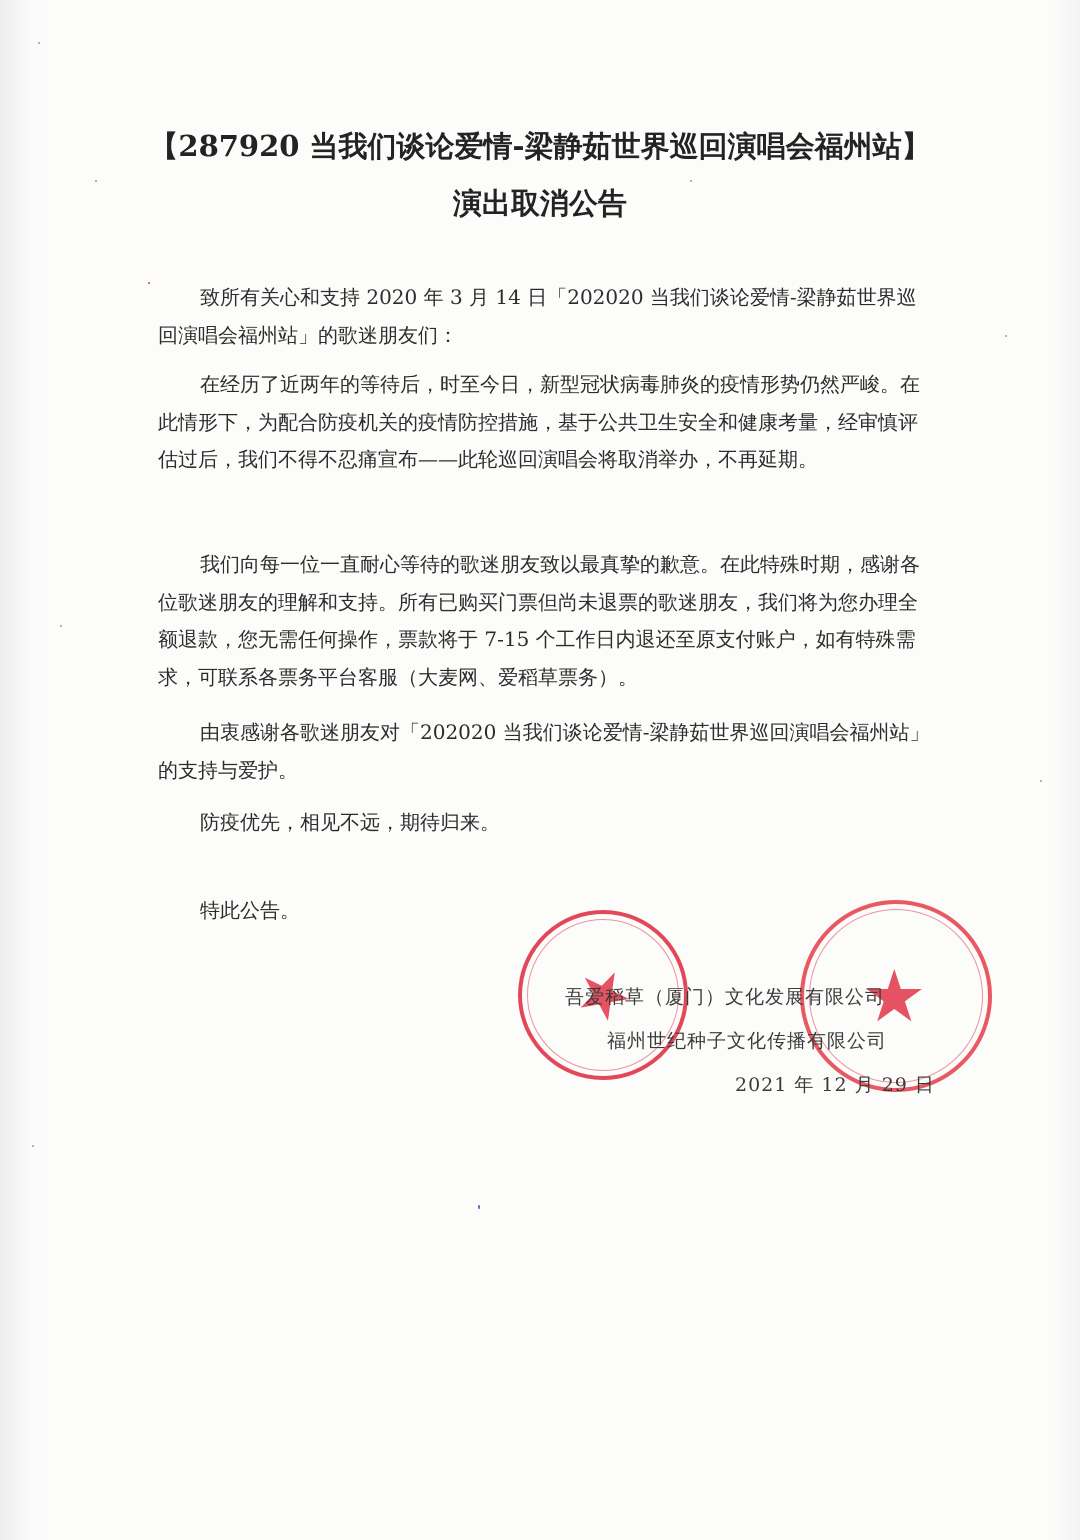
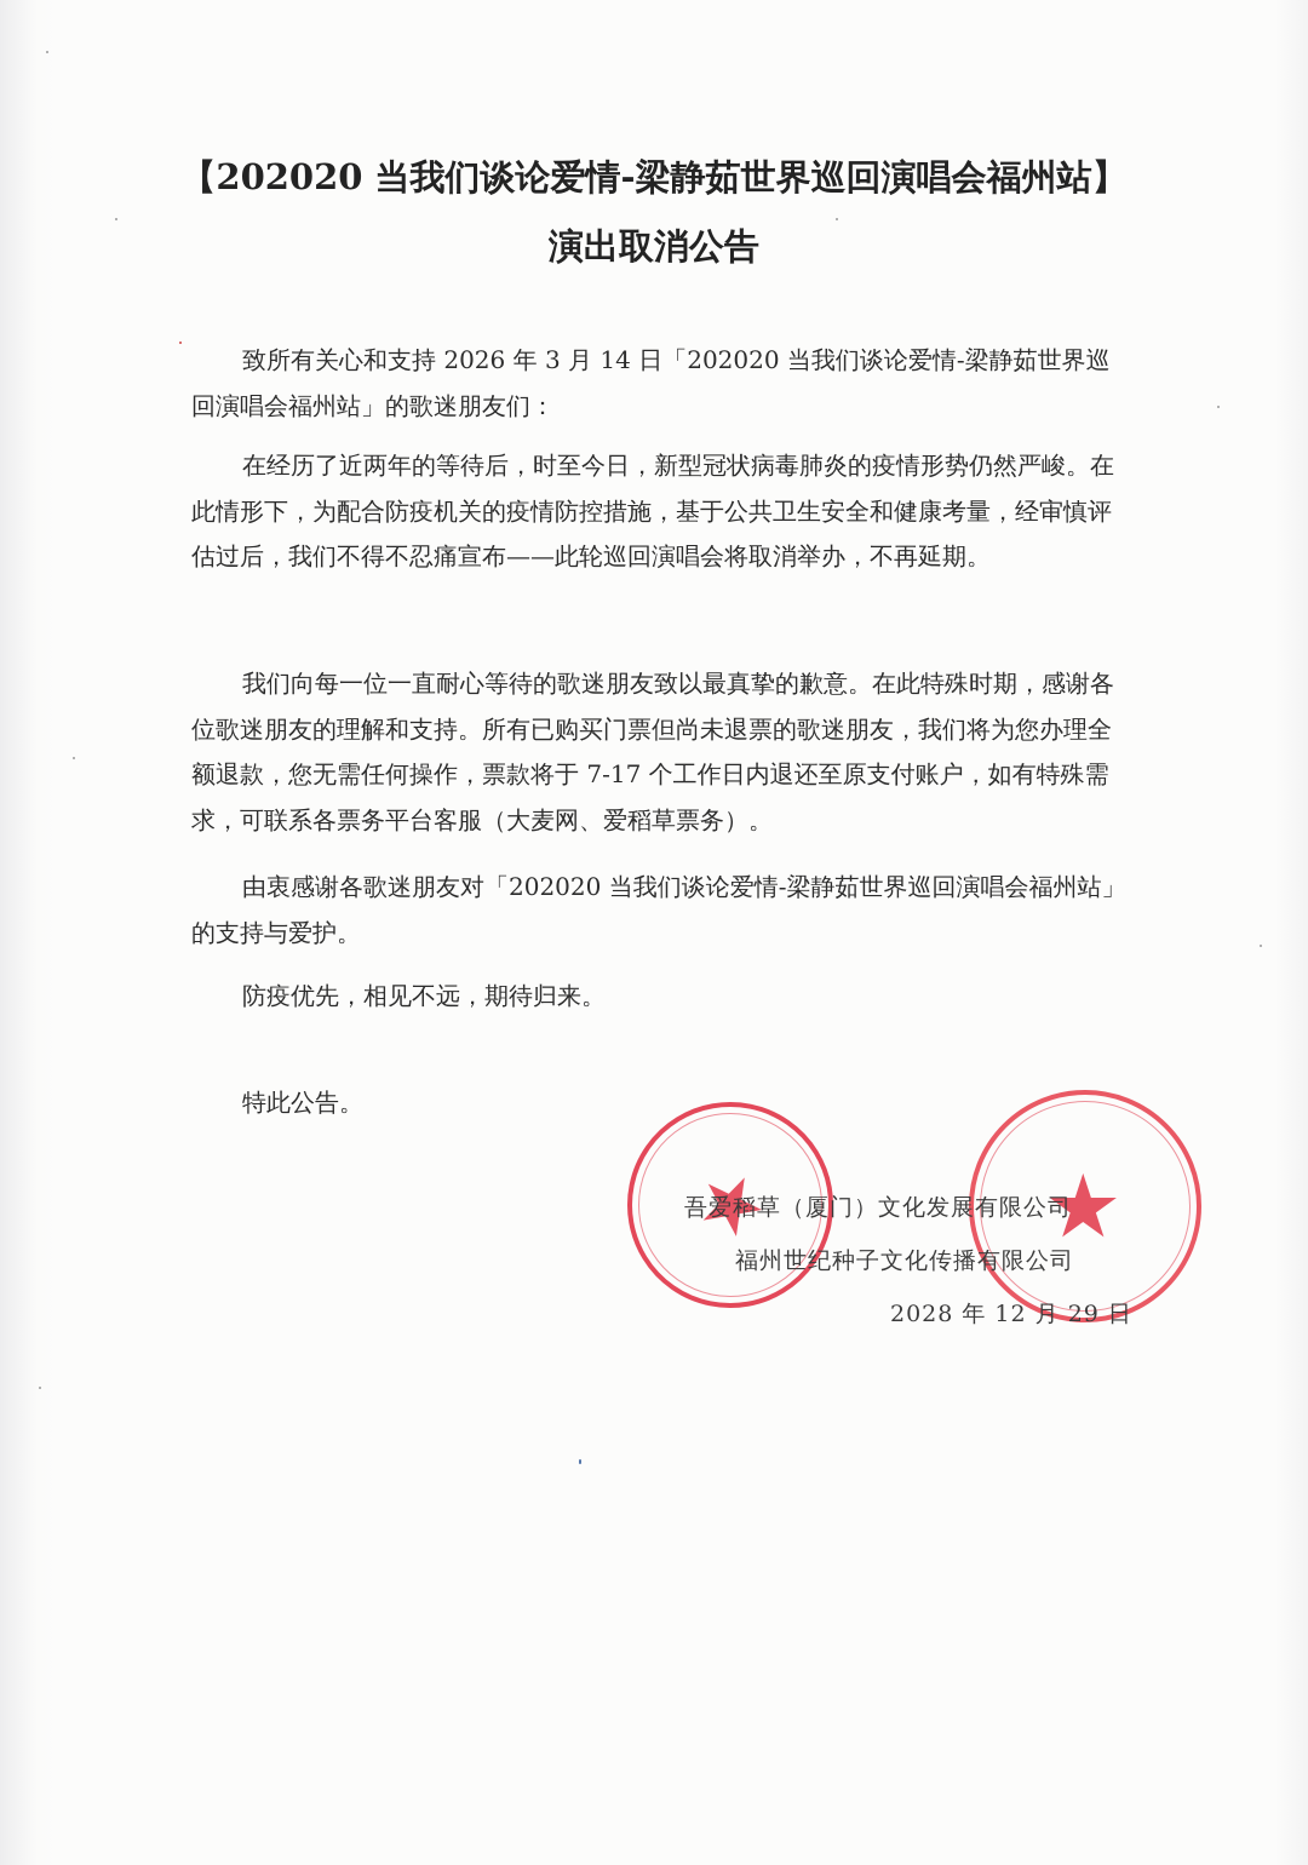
- 【287920 当我们谈论爱情-梁静茹世界巡回演唱会福州站】
+ 【202020 当我们谈论爱情-梁静茹世界巡回演唱会福州站】
  演出取消公告
- 致所有关心和支持 2020 年 3 月 14 日「202020 当我们谈论爱情-梁静茹世界巡回演唱会福州站」的歌迷朋友们：
+ 致所有关心和支持 2026 年 3 月 14 日「202020 当我们谈论爱情-梁静茹世界巡回演唱会福州站」的歌迷朋友们：
  在经历了近两年的等待后，时至今日，新型冠状病毒肺炎的疫情形势仍然严峻。在此情形下，为配合防疫机关的疫情防控措施，基于公共卫生安全和健康考量，经审慎评估过后，我们不得不忍痛宣布——此轮巡回演唱会将取消举办，不再延期。
- 我们向每一位一直耐心等待的歌迷朋友致以最真挚的歉意。在此特殊时期，感谢各位歌迷朋友的理解和支持。所有已购买门票但尚未退票的歌迷朋友，我们将为您办理全额退款，您无需任何操作，票款将于 7-15 个工作日内退还至原支付账户，如有特殊需求，可联系各票务平台客服（大麦网、爱稻草票务）。
+ 我们向每一位一直耐心等待的歌迷朋友致以最真挚的歉意。在此特殊时期，感谢各位歌迷朋友的理解和支持。所有已购买门票但尚未退票的歌迷朋友，我们将为您办理全额退款，您无需任何操作，票款将于 7-17 个工作日内退还至原支付账户，如有特殊需求，可联系各票务平台客服（大麦网、爱稻草票务）。
  由衷感谢各歌迷朋友对「202020 当我们谈论爱情-梁静茹世界巡回演唱会福州站」的支持与爱护。
  防疫优先，相见不远，期待归来。
  特此公告。
  ★
  吾爱稻草（厦门）文化发展有限公司
  福州世纪种子文化传播有限公司
- 2021 年 12 月 29 日
+ 2028 年 12 月 29 日
